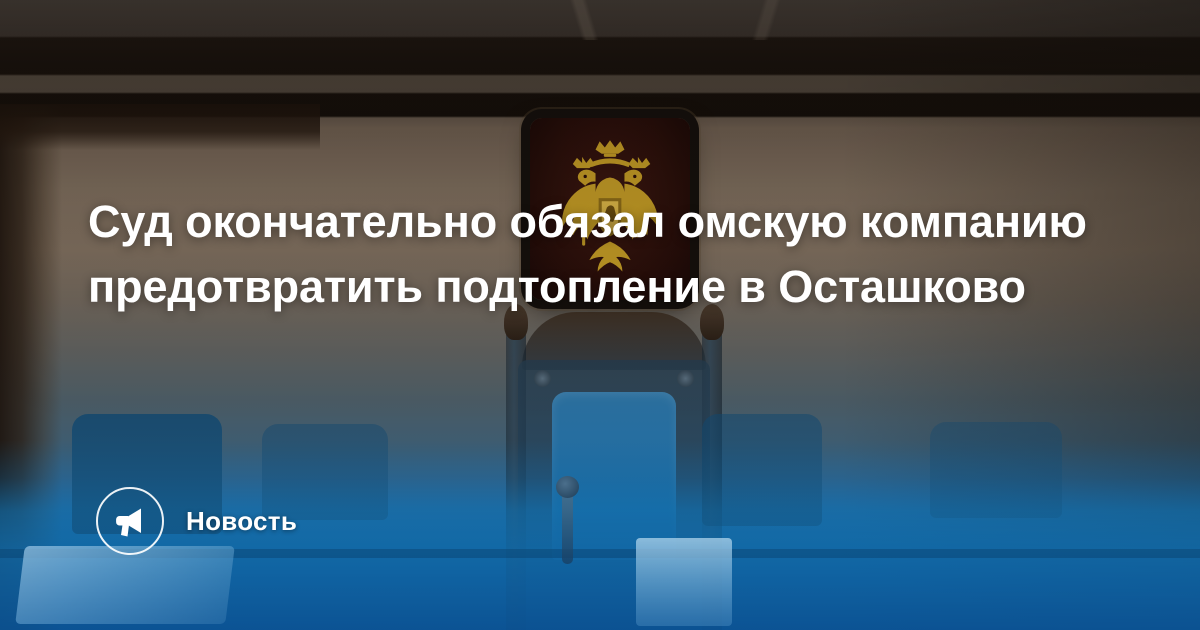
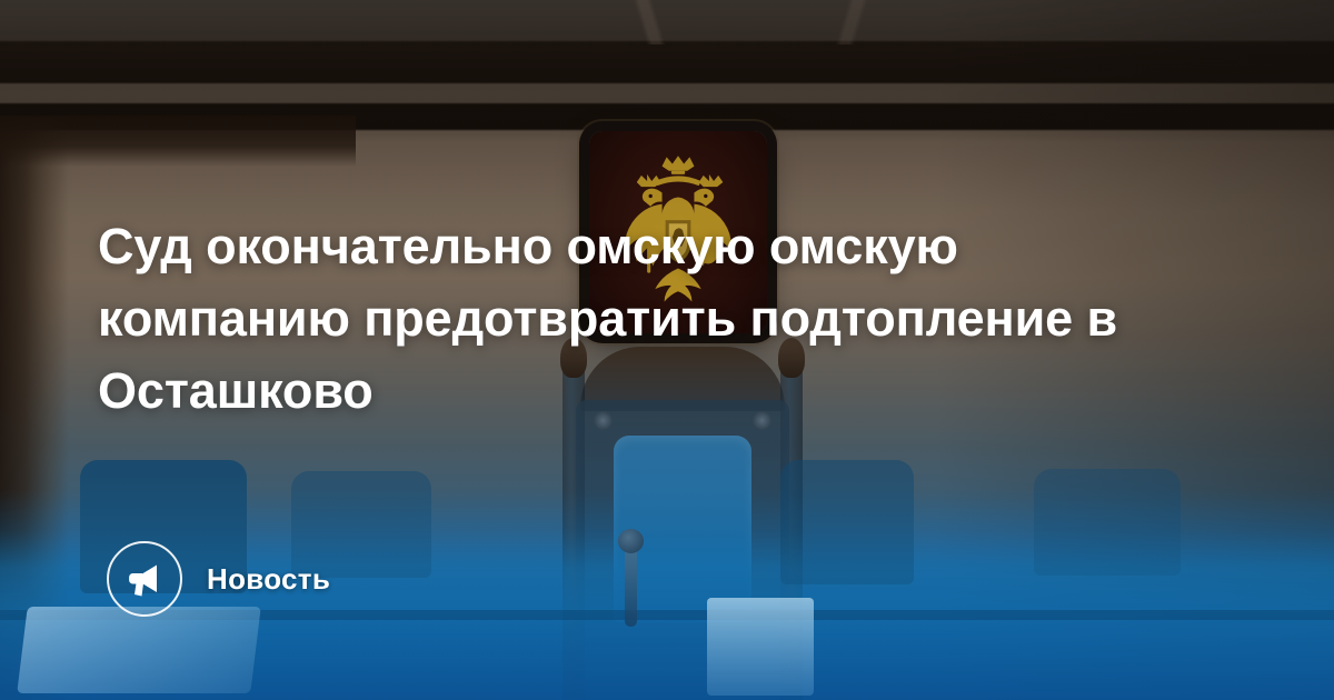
- Суд окончательно обязал омскую компанию предотвратить подтопление в Осташково
+ Суд окончательно омскую омскую компанию предотвратить подтопление в Осташково
  Новость
